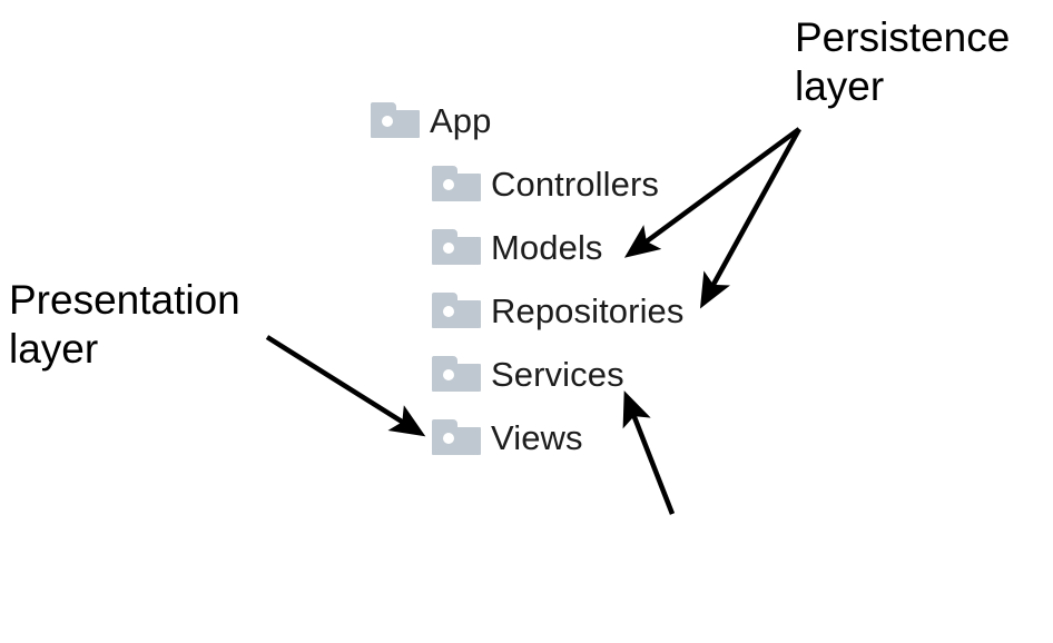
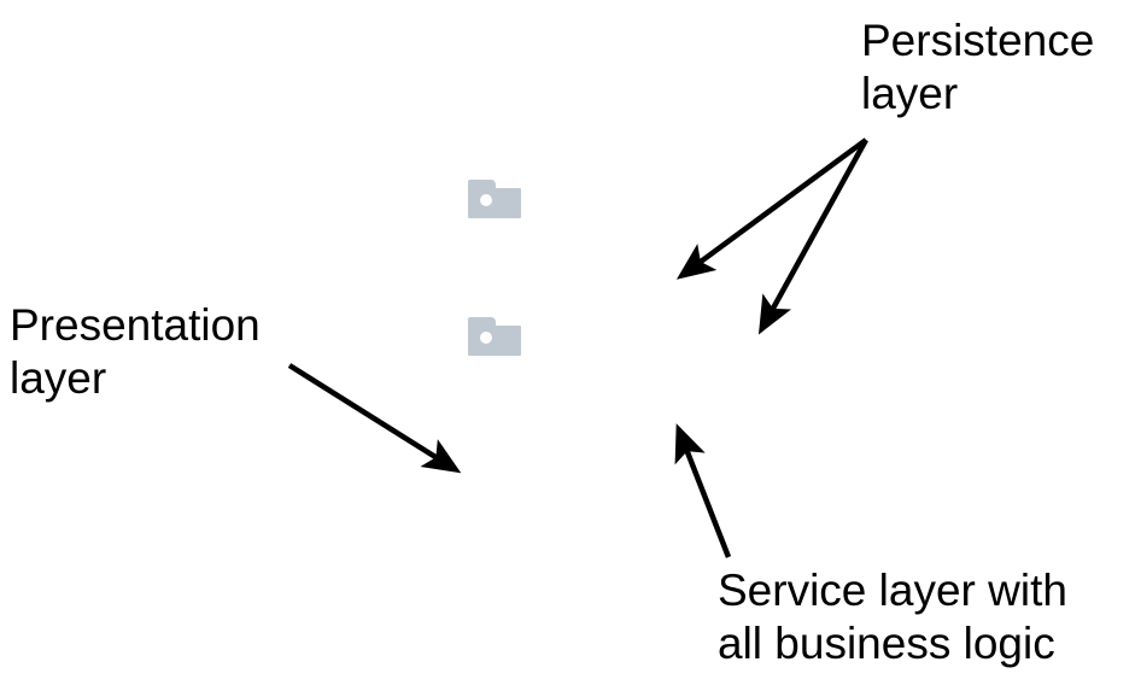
- App
- Controllers
- Models
- Repositories
- Services
- Views
  Persistence
  layer
  Presentation
  layer
+ Service layer with
+ all business logic
